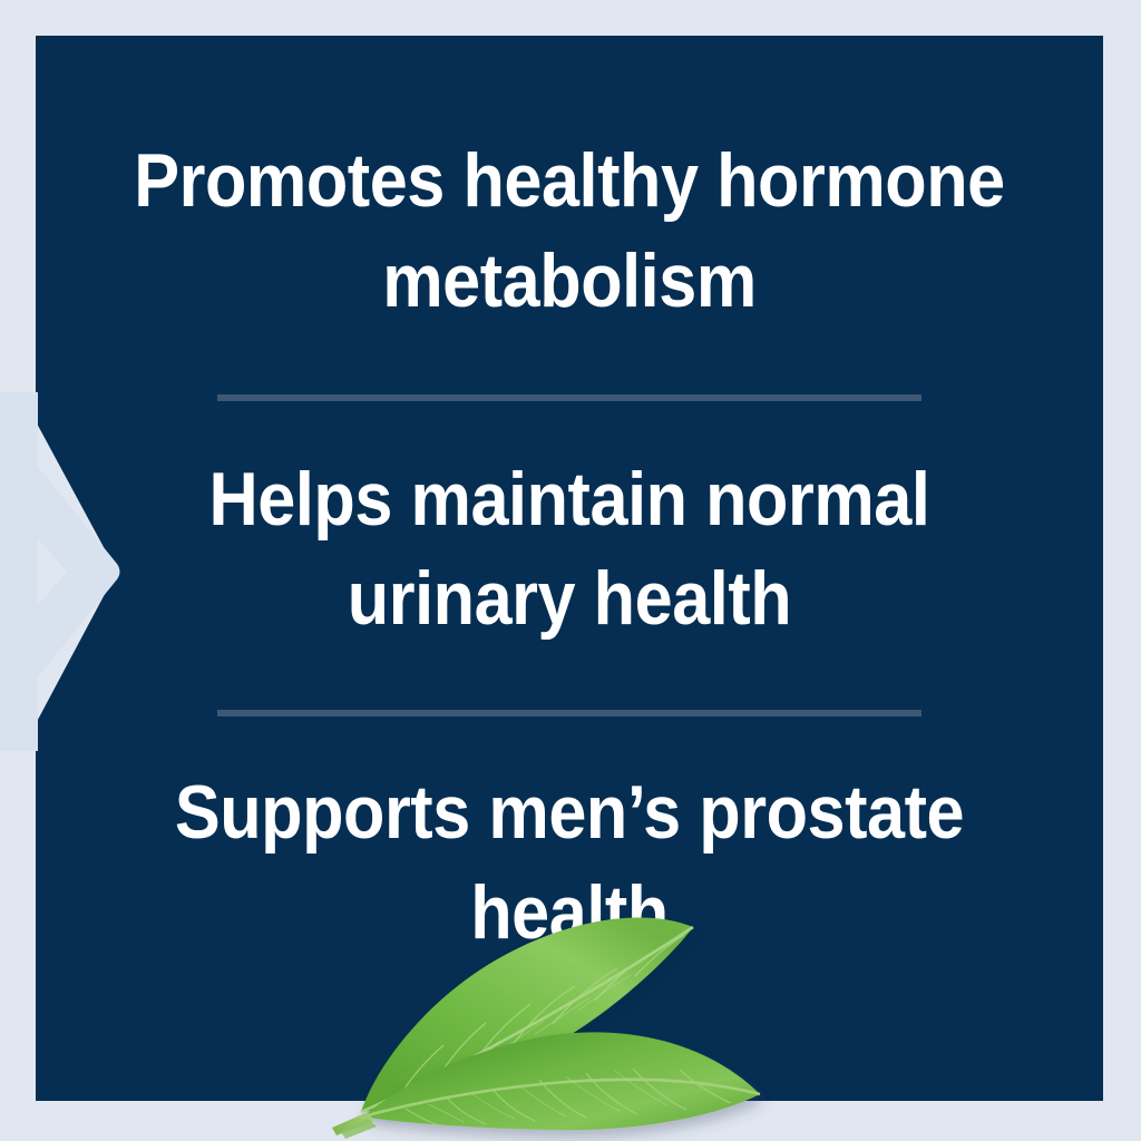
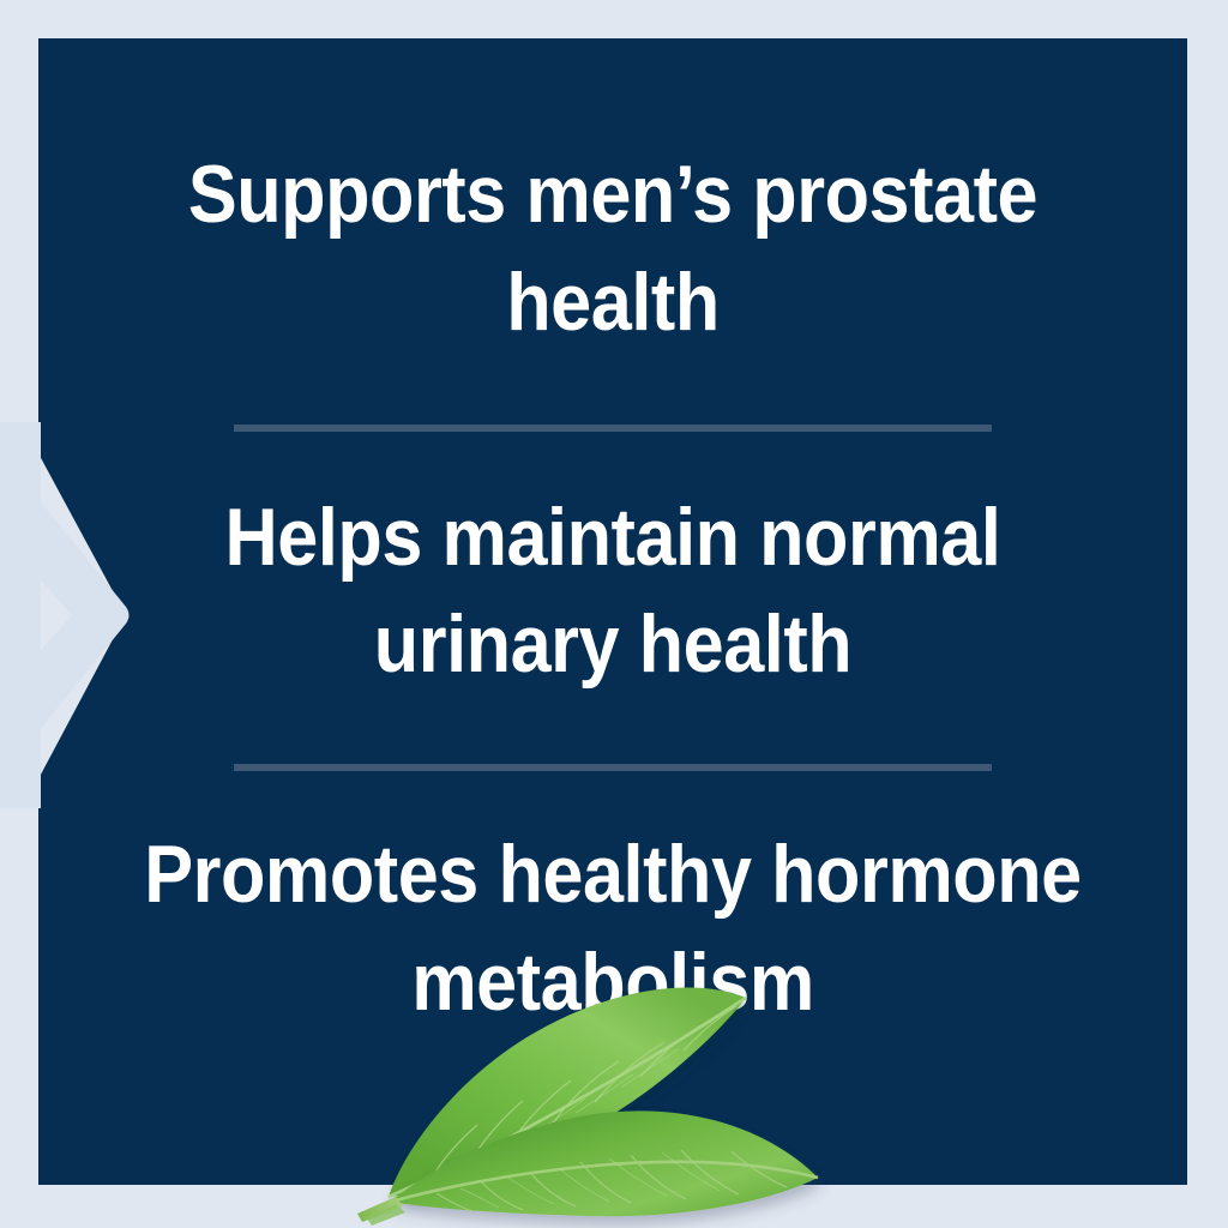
- Promotes healthy hormone metabolism
+ Supports men’s prostate health
  Helps maintain normal urinary health
- Supports men’s prostate health
+ Promotes healthy hormone metabolism
